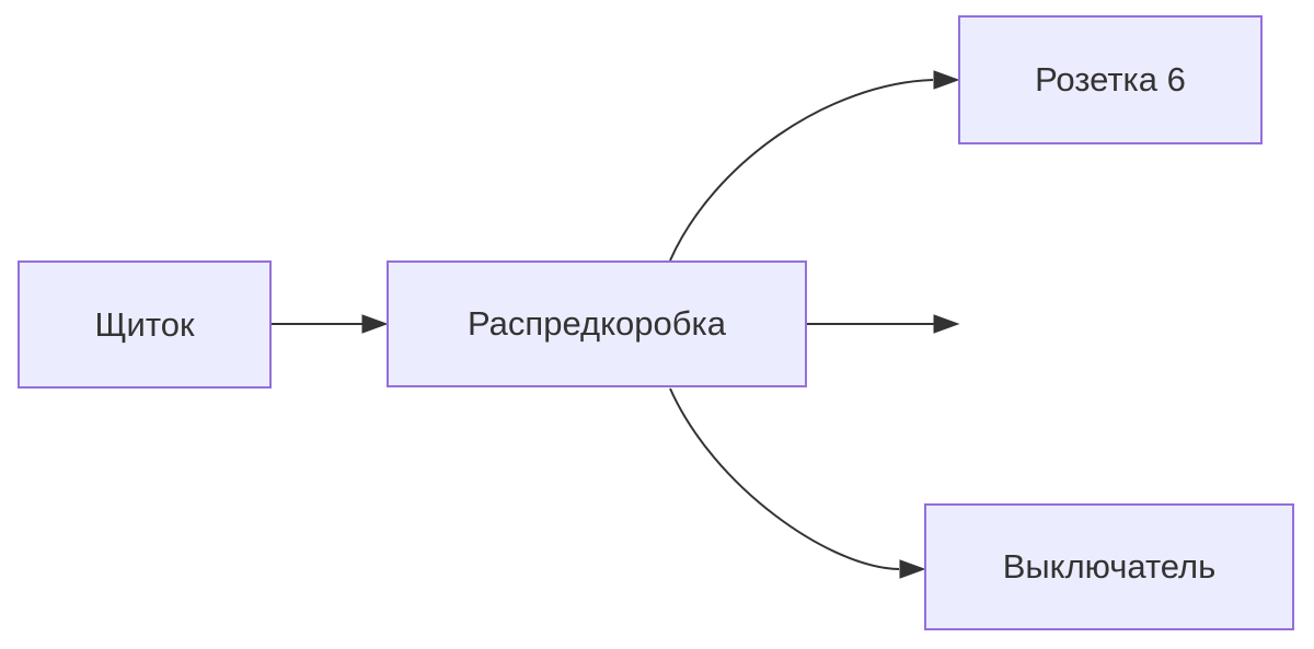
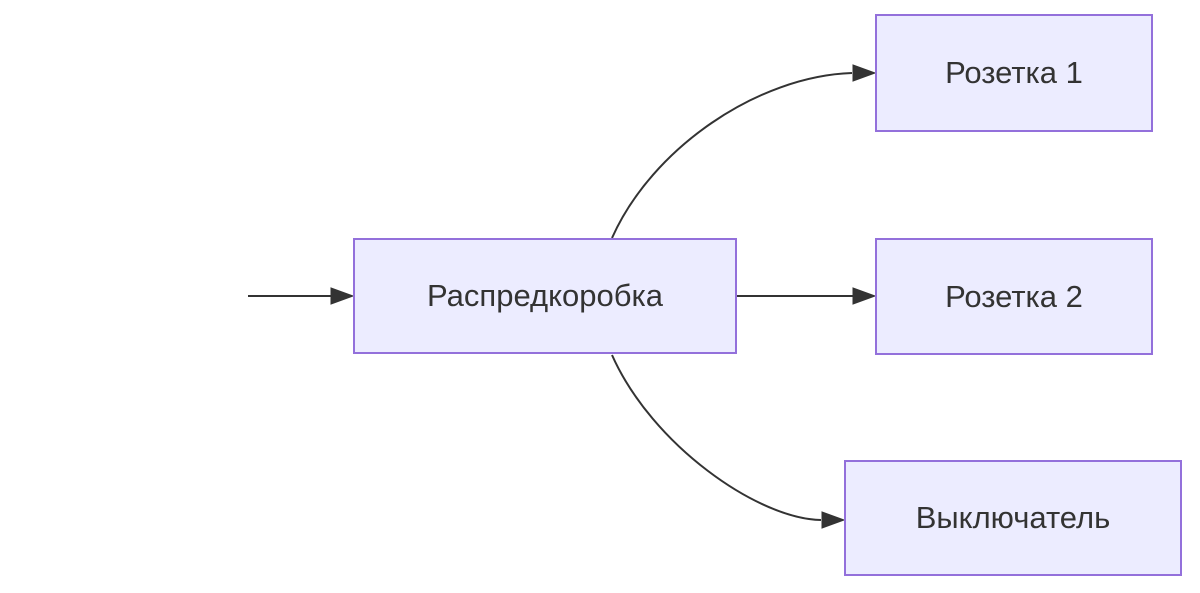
- Щиток
  Распредкоробка
- Розетка 6
+ Розетка 1
+ Розетка 2
  Выключатель
